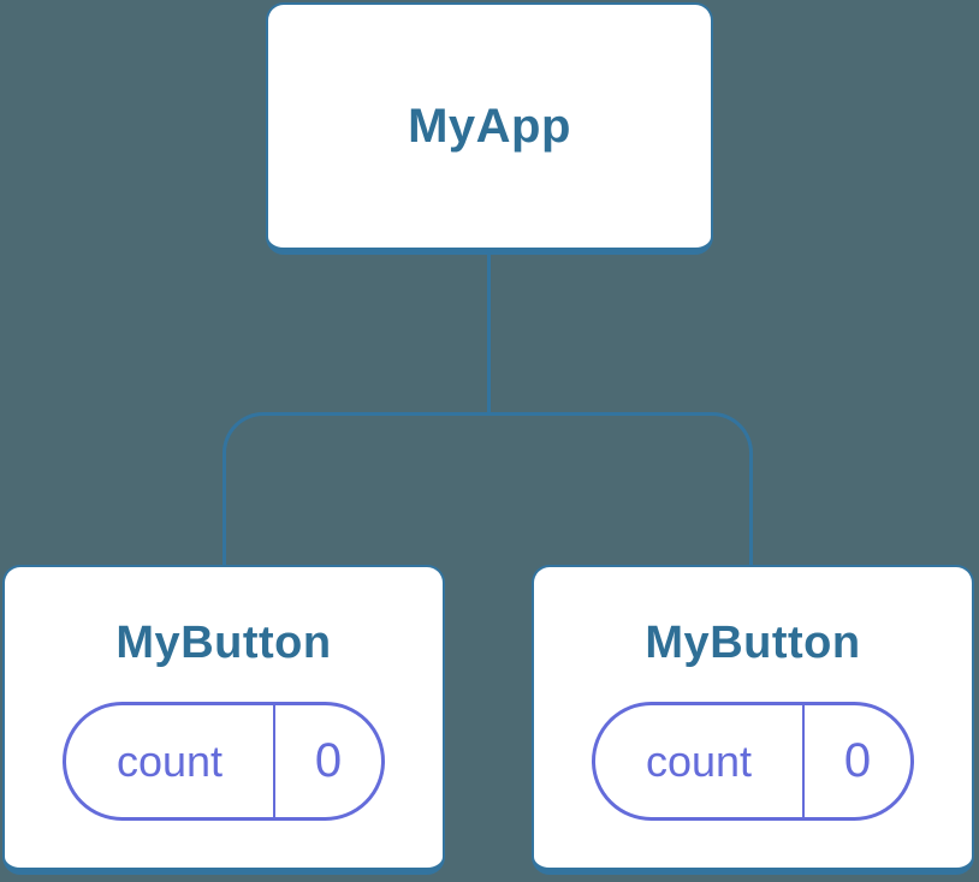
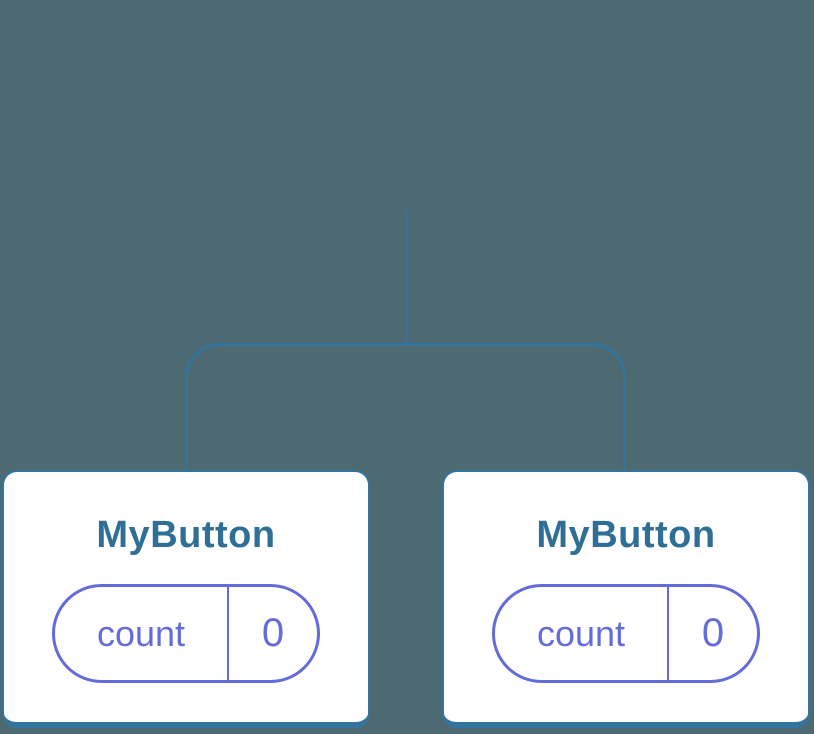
- MyApp
  MyButton
  count
  0
  MyButton
  count
  0
